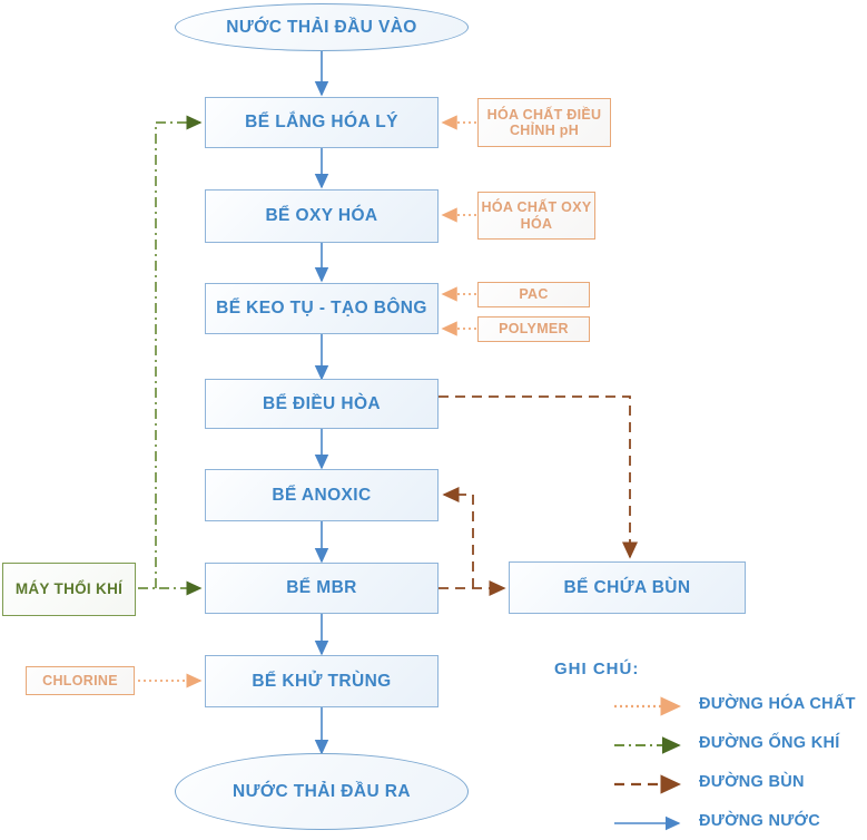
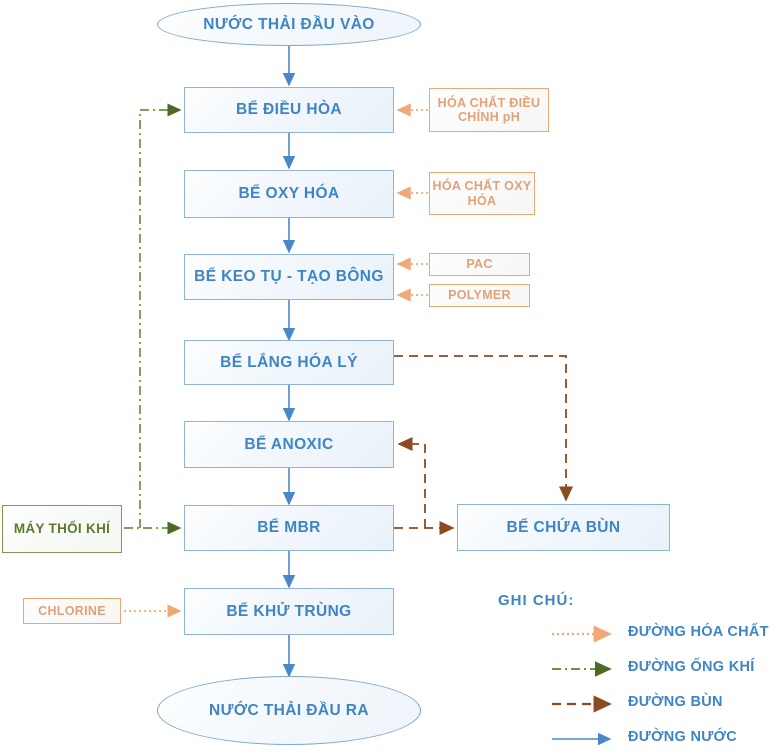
  NƯỚC THẢI ĐẦU VÀO
- BỂ LẮNG HÓA LÝ
+ BỂ ĐIỀU HÒA
  BỂ OXY HÓA
  BỂ KEO TỤ - TẠO BÔNG
- BỂ ĐIỀU HÒA
+ BỂ LẮNG HÓA LÝ
  BỂ ANOXIC
  BỂ MBR
  BỂ KHỬ TRÙNG
  BỂ CHỨA BÙN
  NƯỚC THẢI ĐẦU RA
  HÓA CHẤT ĐIỀU CHỈNH pH
  HÓA CHẤT OXY HÓA
  PAC
  POLYMER
  CHLORINE
  MÁY THỔI KHÍ
  GHI CHÚ:
  ĐƯỜNG HÓA CHẤT
  ĐƯỜNG ỐNG KHÍ
  ĐƯỜNG BÙN
  ĐƯỜNG NƯỚC
